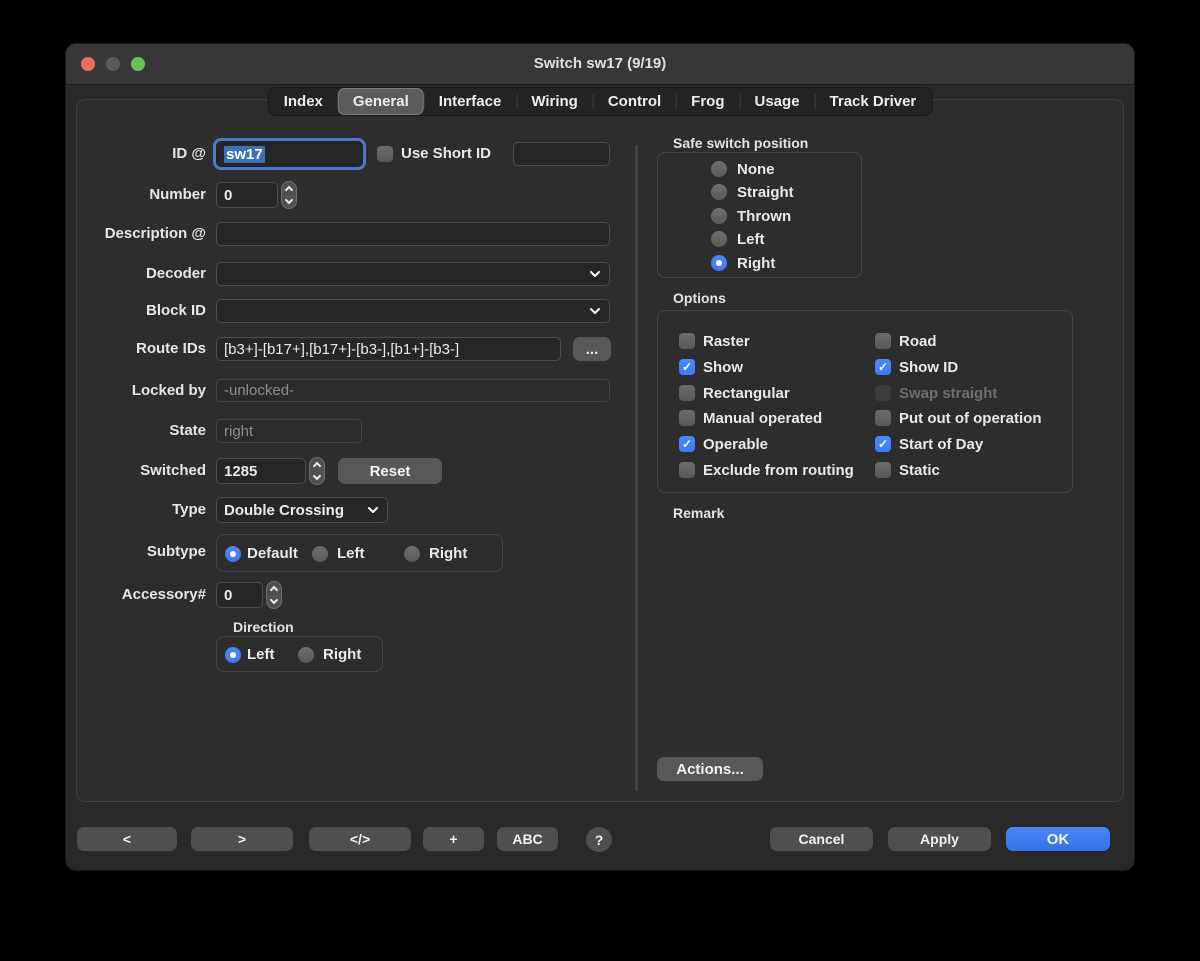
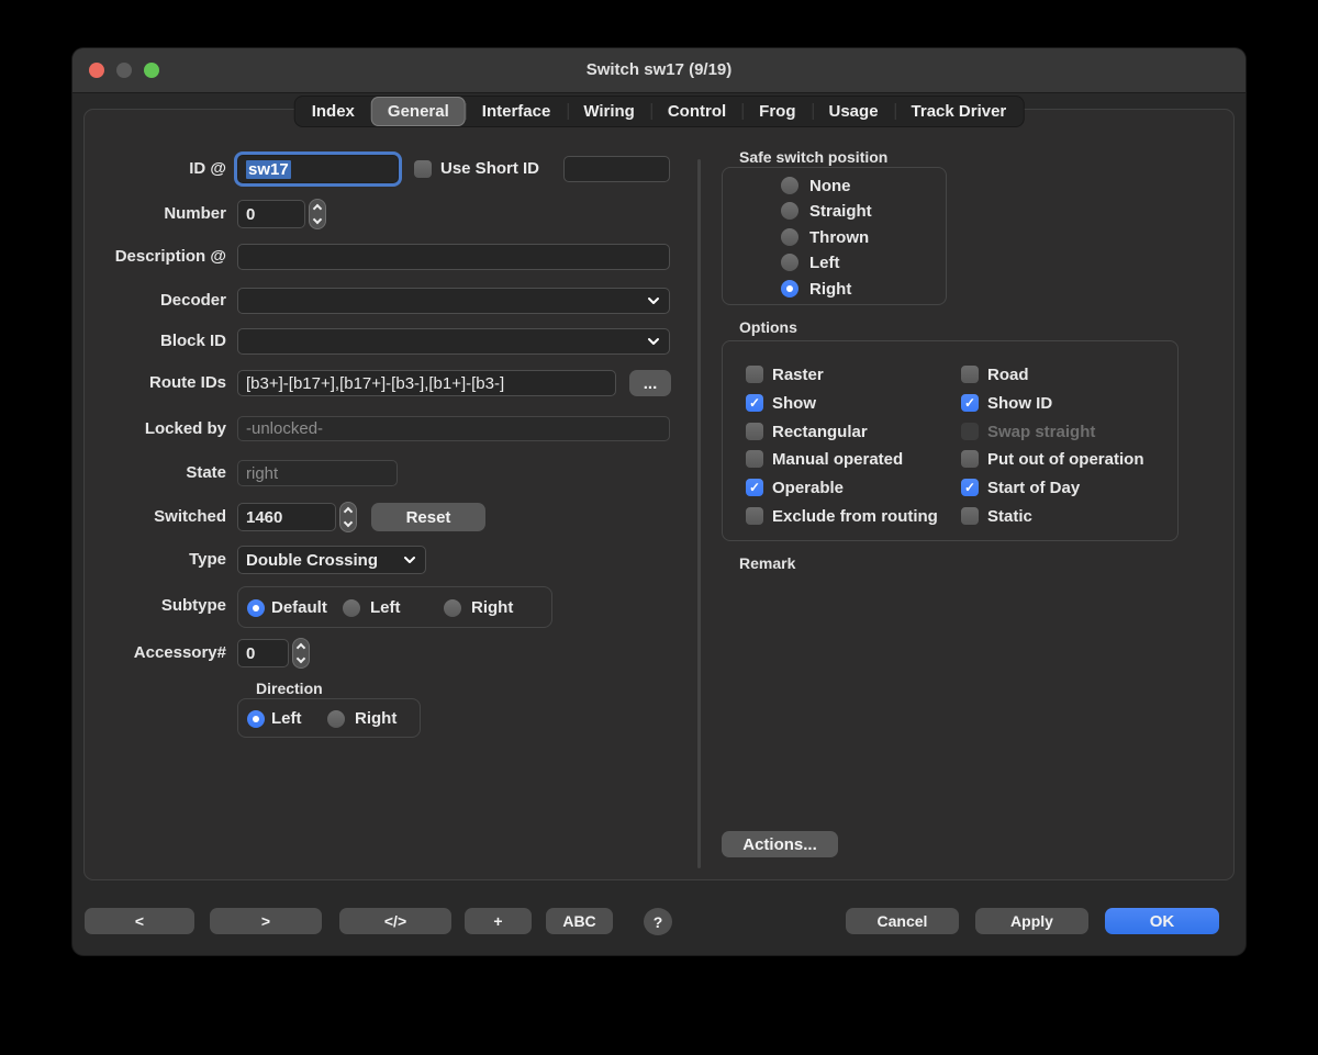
  Switch sw17 (9/19)
  Index
  General
  Interface
  Wiring
  Control
  Frog
  Usage
  Track Driver
  ID @
  sw17
  Use Short ID
  Number
  0
  Description @
  Decoder
  Block ID
  Route IDs
  [b3+]-[b17+],[b17+]-[b3-],[b1+]-[b3-]
  ...
  Locked by
  -unlocked-
  State
  right
  Switched
- 1285
+ 1460
  Reset
  Type
  Double Crossing
  Subtype
  Default
  Left
  Right
  Accessory#
  0
  Direction
  Left
  Right
  Safe switch position
  None
  Straight
  Thrown
  Left
  Right
  Options
  Raster
  Road
  Show
  Show ID
  Rectangular
  Swap straight
  Manual operated
  Put out of operation
  Operable
  Start of Day
  Exclude from routing
  Static
  Remark
  Actions...
  <
  >
  </>
  +
  ABC
  ?
  Cancel
  Apply
  OK
